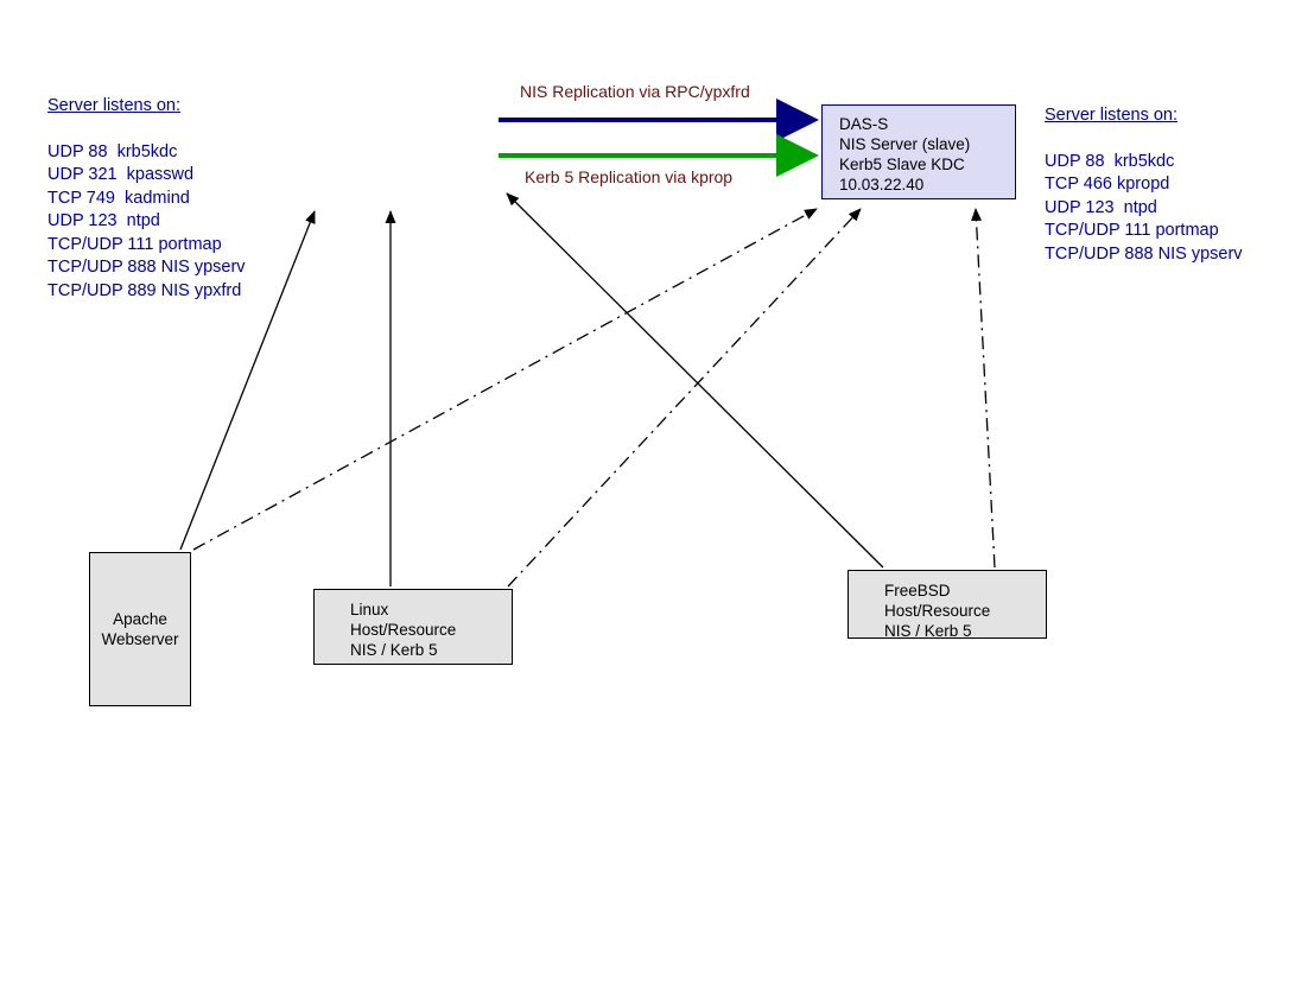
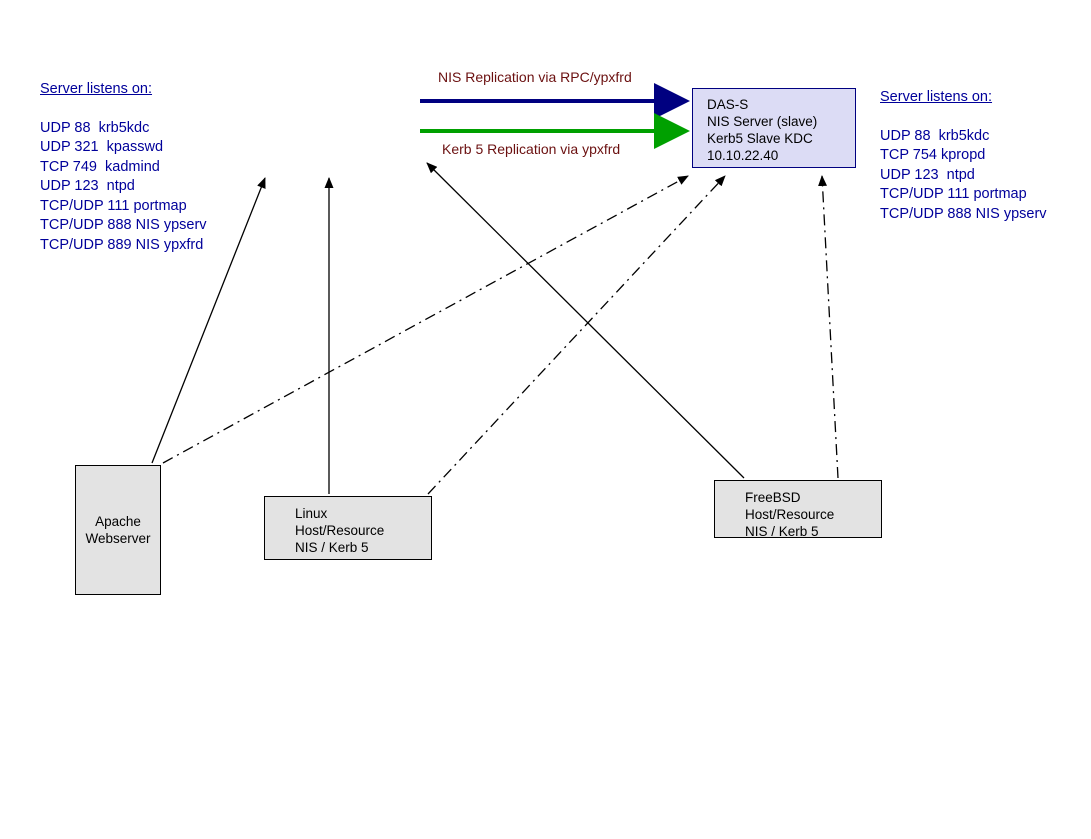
  Server listens on:
  UDP 88 krb5kdc
  UDP 321 kpasswd
  TCP 749 kadmind
  UDP 123 ntpd
  TCP/UDP 111 portmap
  TCP/UDP 888 NIS ypserv
  TCP/UDP 889 NIS ypxfrd
  Server listens on:
  UDP 88 krb5kdc
- TCP 466 kpropd
+ TCP 754 kpropd
  UDP 123 ntpd
  TCP/UDP 111 portmap
  TCP/UDP 888 NIS ypserv
  NIS Replication via RPC/ypxfrd
- Kerb 5 Replication via kprop
+ Kerb 5 Replication via ypxfrd
  DAS-S
  NIS Server (slave)
  Kerb5 Slave KDC
- 10.03.22.40
+ 10.10.22.40
  Apache
  Webserver
  Linux
  Host/Resource
  NIS / Kerb 5
  FreeBSD
  Host/Resource
  NIS / Kerb 5
